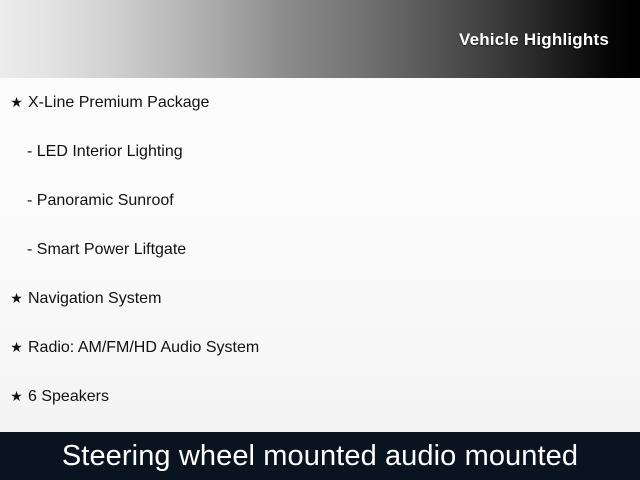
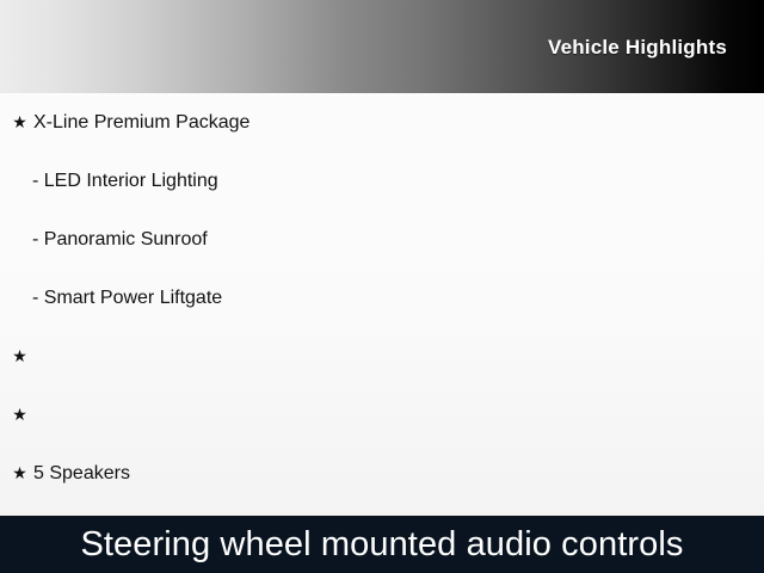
  Vehicle Highlights
  ★
  X-Line Premium Package
  - LED Interior Lighting
  - Panoramic Sunroof
  - Smart Power Liftgate
  ★
- Navigation System
  ★
- Radio: AM/FM/HD Audio System
  ★
- 6 Speakers
+ 5 Speakers
- Steering wheel mounted audio mounted
+ Steering wheel mounted audio controls
